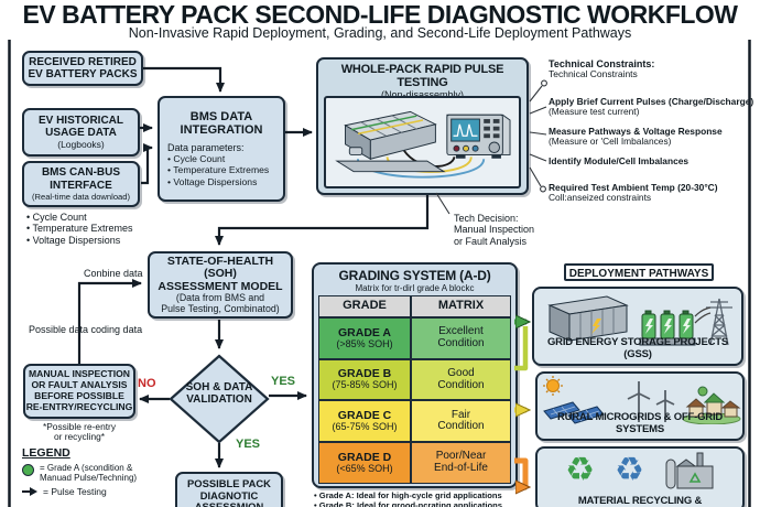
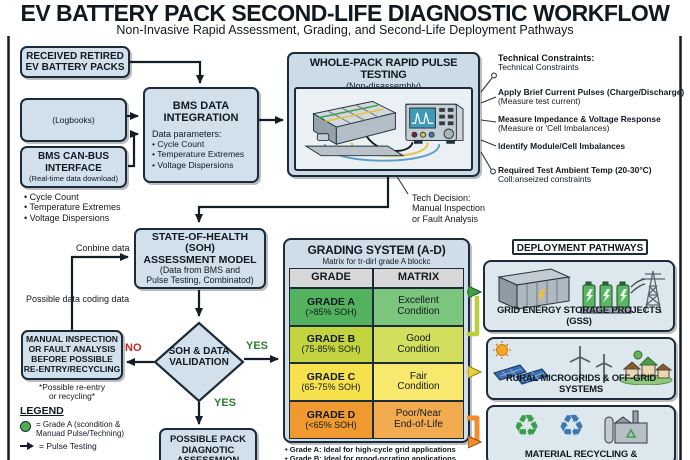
  EV BATTERY PACK SECOND-LIFE DIAGNOSTIC WORKFLOW
- Non-Invasive Rapid Deployment, Grading, and Second-Life Deployment Pathways
+ Non-Invasive Rapid Assessment, Grading, and Second-Life Deployment Pathways
  RECEIVED RETIRED
  EV BATTERY PACKS
- EV HISTORICAL
- USAGE DATA
  (Logbooks)
  BMS CAN-BUS
  INTERFACE
  (Real-time data download)
  Cycle Count
  Temperature Extremes
  Voltage Dispersions
  BMS DATA
  INTEGRATION
  Data parameters:
  Cycle Count
  Temperature Extremes
  Voltage Dispersions
  WHOLE-PACK RAPID PULSE TESTING
  (Non-disassembly)
  Tech Decision:
  Manual Inspection
  or Fault Analysis
  Technical Constraints:
  Technical Constraints
  Apply Brief Current Pulses (Charge/Discharge)
  (Measure test current)
- Measure Pathways & Voltage Response
+ Measure Impedance & Voltage Response
  (Measure or 'Cell Imbalances)
  Identify Module/Cell Imbalances
  Required Test Ambient Temp (20-30°C)
  Coll:anseized constraints
  STATE-OF-HEALTH (SOH)
  ASSESSMENT MODEL
  (Data from BMS and
  Pulse Testing, Combinatod)
  Conbine data
  Possible data coding data
  MANUAL INSPECTION
  OR FAULT ANALYSIS
  BEFORE POSSIBLE
  RE-ENTRY/RECYCLING
  *Possible re-entry
  or recycling*
  SOH & DATA
  VALIDATION
  NO
  YES
  YES
  POSSIBLE PACK
  DIAGNOTIC
  LEGEND
  = Grade A (scondition &
  Manuad Pulse/Techning)
  = Pulse Testing
  GRADING SYSTEM (A-D)
  Matrix for tr-dirl grade A blockc
  GRADE
  MATRIX
  GRADE A
  (>85% SOH)
  Excellent
  Condition
  GRADE B
  (75-85% SOH)
  Good
  Condition
  GRADE C
  (65-75% SOH)
  Fair
  Condition
  GRADE D
  (<65% SOH)
  Poor/Near
  End-of-Life
  Grade A: Ideal for high-cycle grid applications
  Grade B: Ideal for grood-ncrating applications
  DEPLOYMENT PATHWAYS
  GRID ENERGY STORAGE PROJECTS (GSS)
  RURAL MICROGRIDS & OFF-GRID SYSTEMS
  ♻
  ♻
  MATERIAL RECYCLING &
